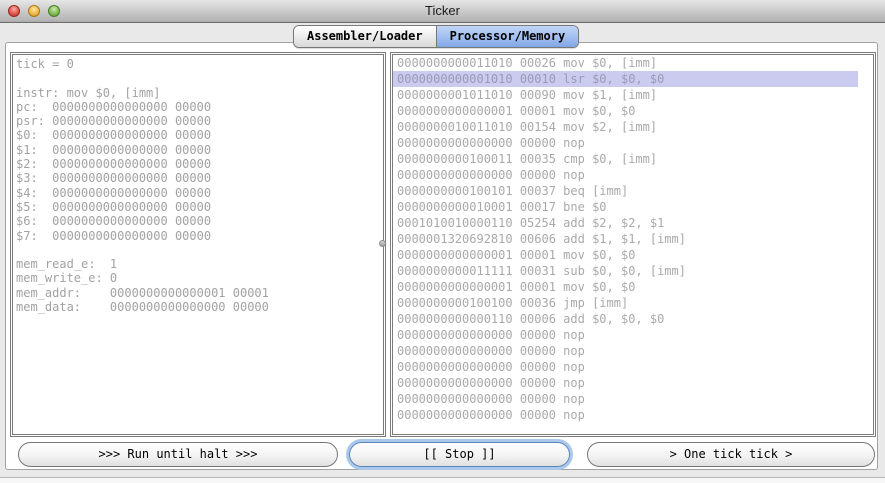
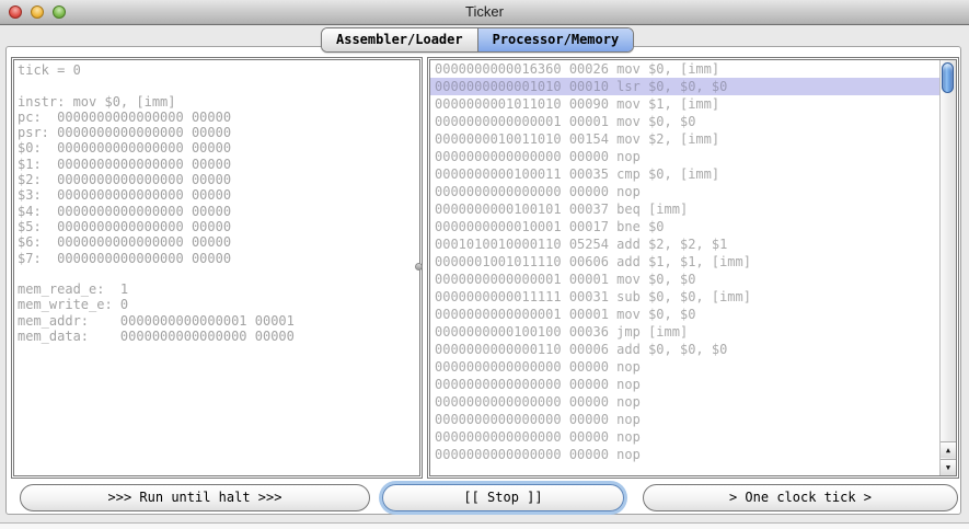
  Ticker
  Assembler/Loader
  Processor/Memory
  tick = 0
  instr: mov $0, [imm]
  pc: 0000000000000000 00000
  psr: 0000000000000000 00000
  $0: 0000000000000000 00000
  $1: 0000000000000000 00000
  $2: 0000000000000000 00000
  $3: 0000000000000000 00000
  $4: 0000000000000000 00000
  $5: 0000000000000000 00000
  $6: 0000000000000000 00000
  $7: 0000000000000000 00000
  mem_read_e: 1
  mem_write_e: 0
  mem_addr: 0000000000000001 00001
  mem_data: 0000000000000000 00000
- 0000000000011010 00026 mov $0, [imm]
+ 0000000000016360 00026 mov $0, [imm]
  0000000000001010 00010 lsr $0, $0, $0
  0000000001011010 00090 mov $1, [imm]
  0000000000000001 00001 mov $0, $0
  0000000010011010 00154 mov $2, [imm]
  0000000000000000 00000 nop
  0000000000100011 00035 cmp $0, [imm]
  0000000000000000 00000 nop
  0000000000100101 00037 beq [imm]
  0000000000010001 00017 bne $0
  0001010010000110 05254 add $2, $2, $1
- 0000001320692810 00606 add $1, $1, [imm]
+ 0000001001011110 00606 add $1, $1, [imm]
  0000000000000001 00001 mov $0, $0
  0000000000011111 00031 sub $0, $0, [imm]
  0000000000000001 00001 mov $0, $0
  0000000000100100 00036 jmp [imm]
  0000000000000110 00006 add $0, $0, $0
  0000000000000000 00000 nop
  0000000000000000 00000 nop
  0000000000000000 00000 nop
  0000000000000000 00000 nop
  0000000000000000 00000 nop
  0000000000000000 00000 nop
+ ▲
+ ▼
  >>> Run until halt >>>
  [[ Stop ]]
- > One tick tick >
+ > One clock tick >
